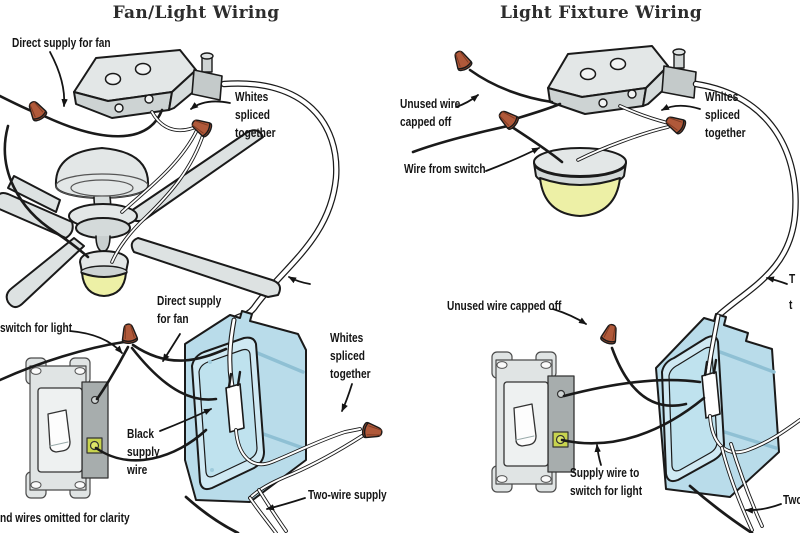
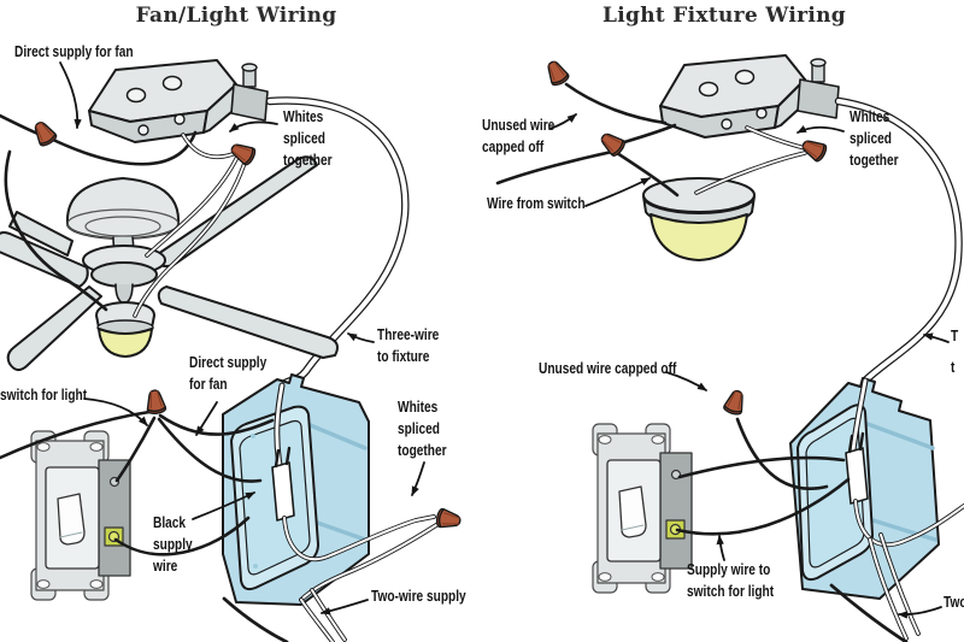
  Fan/Light Wiring
  Light Fixture Wiring
  Direct supply for fan
  Whites
  spliced
  together
+ Three-wire
+ to fixture
  switch for light
  Direct supply
  for fan
  Whites
  spliced
  together
  Black
  supply
  wire
  Two-wire supply
- nd wires omitted for clarity
  Unused wire
  capped off
  Whites
  spliced
  together
  Wire from switch
  T
  t
  Unused wire capped off
  Supply wire to
  switch for light
  Two
